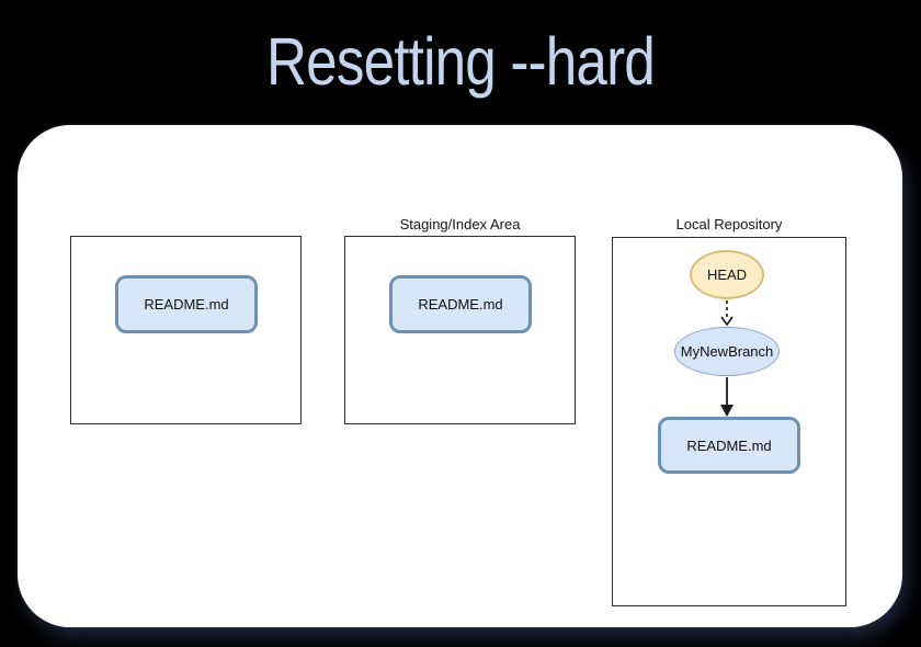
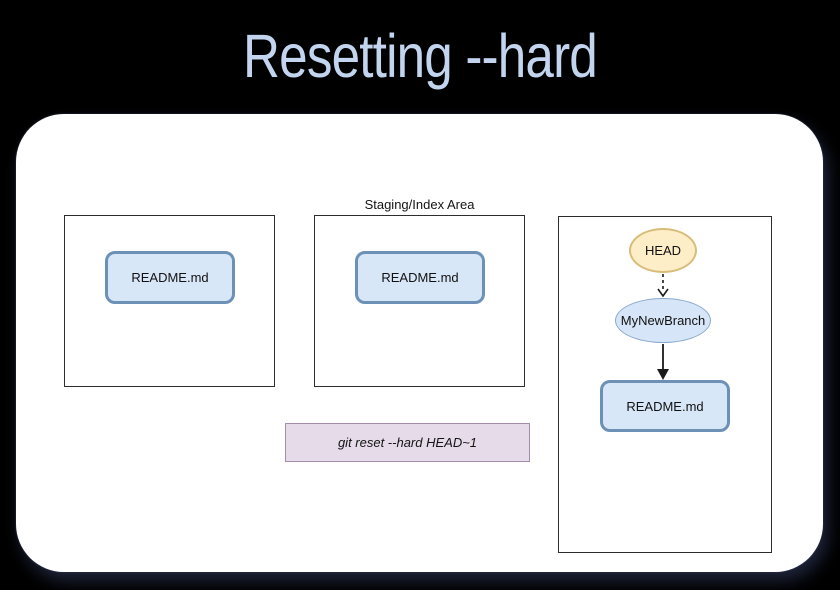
  Resetting --hard
  Staging/Index Area
- Local Repository
  README.md
  README.md
  HEAD
  MyNewBranch
  README.md
+ git reset --hard HEAD~1
